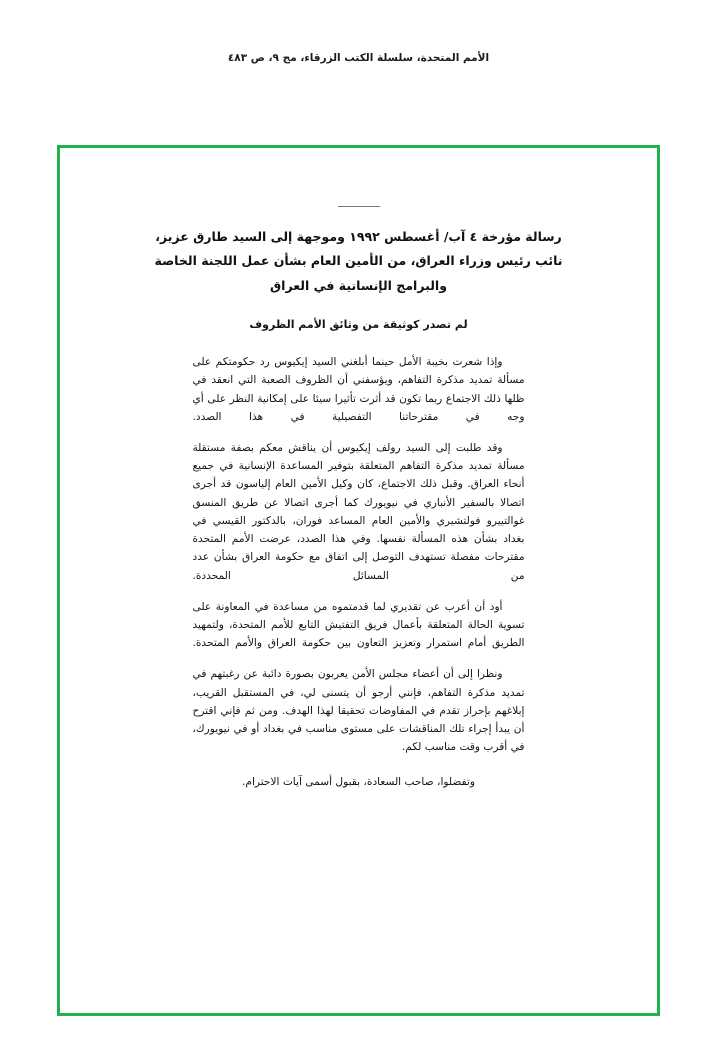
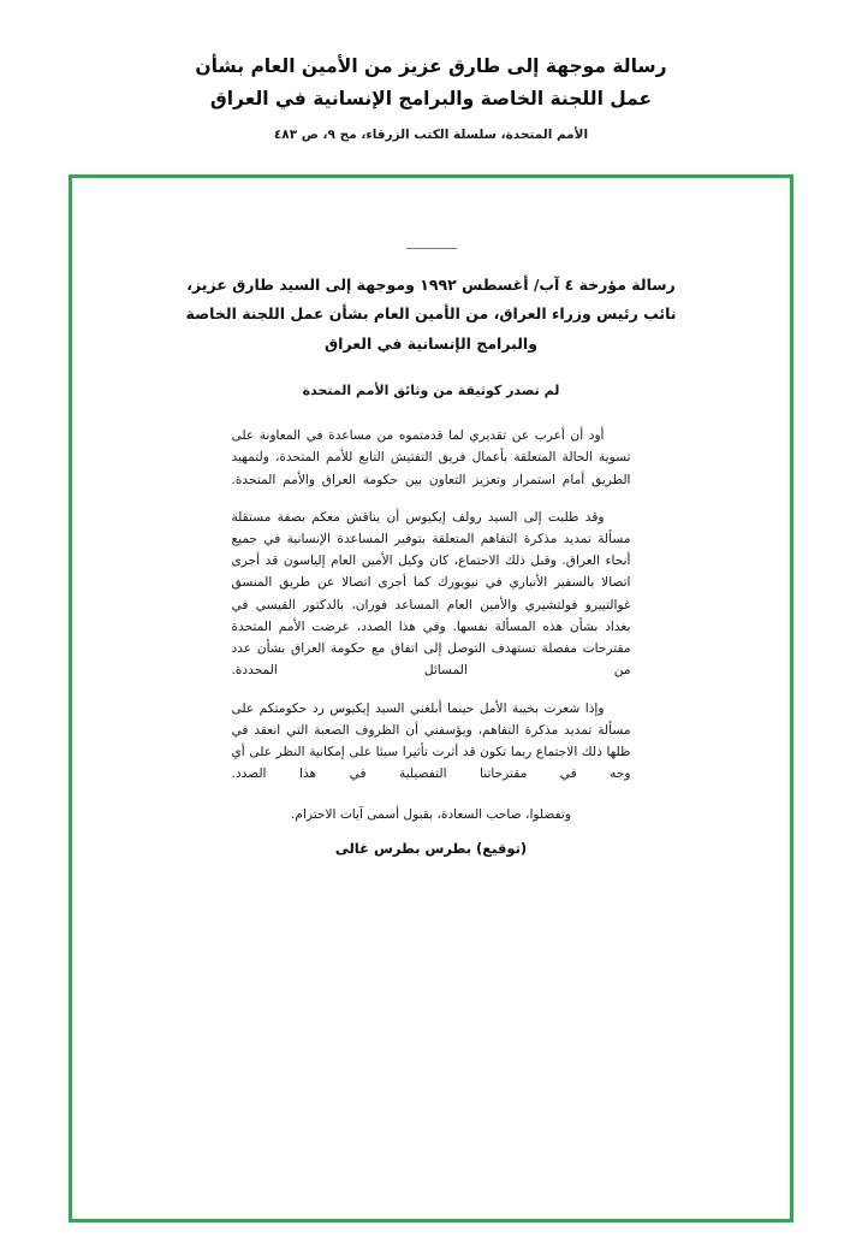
+ رسالة موجهة إلى طارق عزيز من الأمين العام بشأن
+ عمل اللجنة الخاصة والبرامج الإنسانية في العراق
  الأمم المتحدة، سلسلة الكتب الزرقاء، مج ٩، ص ٤٨٣
  رسالة مؤرخة ٤ آب/ أغسطس ١٩٩٢ وموجهة إلى السيد طارق عزيز،
  نائب رئيس وزراء العراق، من الأمين العام بشأن عمل اللجنة الخاصة
  والبرامج الإنسانية في العراق
- لم تصدر كوثيقة من وثائق الأمم الظروف
+ لم تصدر كوثيقة من وثائق الأمم المتحدة
- وإذا شعرت بخيبة الأمل حينما أبلغني السيد إيكيوس رد حكومتكم على مسألة تمديد مذكرة التفاهم، ويؤسفني أن الظروف الصعبة التي انعقد في ظلها ذلك الاجتماع ربما تكون قد أثرت تأثيرا سيئا على إمكانية النظر على أي وجه في مقترحاتنا التفصيلية في هذا الصدد.
+ أود أن أعرب عن تقديري لما قدمتموه من مساعدة في المعاونة على تسوية الحالة المتعلقة بأعمال فريق التفتيش التابع للأمم المتحدة، ولتمهيد الطريق أمام استمرار وتعزيز التعاون بين حكومة العراق والأمم المتحدة.
  وقد طلبت إلى السيد رولف إيكيوس أن يناقش معكم بصفة مستقلة مسألة تمديد مذكرة التفاهم المتعلقة بتوفير المساعدة الإنسانية في جميع أنحاء العراق. وقبل ذلك الاجتماع، كان وكيل الأمين العام إلياسون قد أجرى اتصالا بالسفير الأنباري في نيويورك كما أجرى اتصالا عن طريق المنسق غوالتييرو فولتشيري والأمين العام المساعد فوران، بالدكتور القيسي في بغداد بشأن هذه المسألة نفسها. وفي هذا الصدد، عرضت الأمم المتحدة مقترحات مفصلة تستهدف التوصل إلى اتفاق مع حكومة العراق بشأن عدد من المسائل المحددة.
- أود أن أعرب عن تقديري لما قدمتموه من مساعدة في المعاونة على تسوية الحالة المتعلقة بأعمال فريق التفتيش التابع للأمم المتحدة، ولتمهيد الطريق أمام استمرار وتعزيز التعاون بين حكومة العراق والأمم المتحدة.
+ وإذا شعرت بخيبة الأمل حينما أبلغني السيد إيكيوس رد حكومتكم على مسألة تمديد مذكرة التفاهم، ويؤسفني أن الظروف الصعبة التي انعقد في ظلها ذلك الاجتماع ربما تكون قد أثرت تأثيرا سيئا على إمكانية النظر على أي وجه في مقترحاتنا التفصيلية في هذا الصدد.
- ونظرا إلى أن أعضاء مجلس الأمن يعربون بصورة دائبة عن رغبتهم في تمديد مذكرة التفاهم، فإنني أرجو أن يتسنى لي، في المستقبل القريب، إبلاغهم بإحراز تقدم في المفاوضات تحقيقا لهذا الهدف. ومن ثم فإني اقترح أن يبدأ إجراء تلك المناقشات على مستوى مناسب في بغداد أو في نيويورك، في أقرب وقت مناسب لكم.
  وتفضلوا، صاحب السعادة، بقبول أسمى آيات الاحترام.
+ (توقيع) بطرس بطرس غالى
